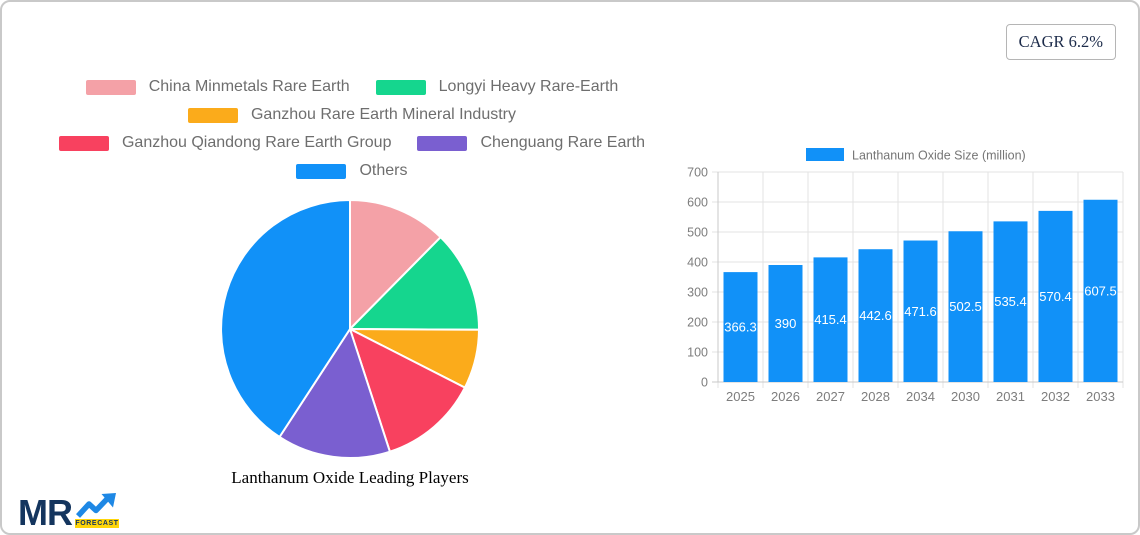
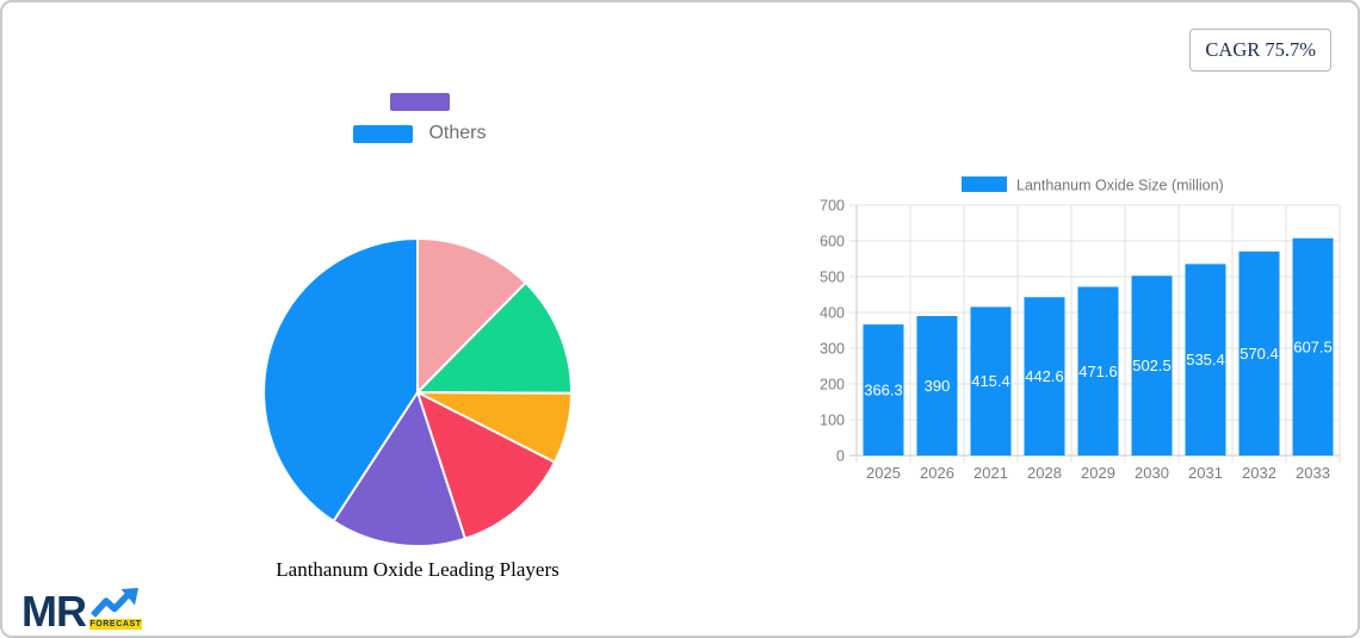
- CAGR 6.2%
+ CAGR 75.7%
- China Minmetals Rare Earth
- Longyi Heavy Rare-Earth
- Ganzhou Rare Earth Mineral Industry
- Ganzhou Qiandong Rare Earth Group
- Chenguang Rare Earth
  Others
  Lanthanum Oxide Leading Players
  Lanthanum Oxide Size (million)
  0
  100
  200
  300
  400
  500
  600
  700
  366.3
  2025
  390
  2026
  415.4
- 2027
+ 2021
  442.6
  2028
  471.6
- 2034
+ 2029
  502.5
  2030
  535.4
  2031
  570.4
  2032
  607.5
  2033
  MR
